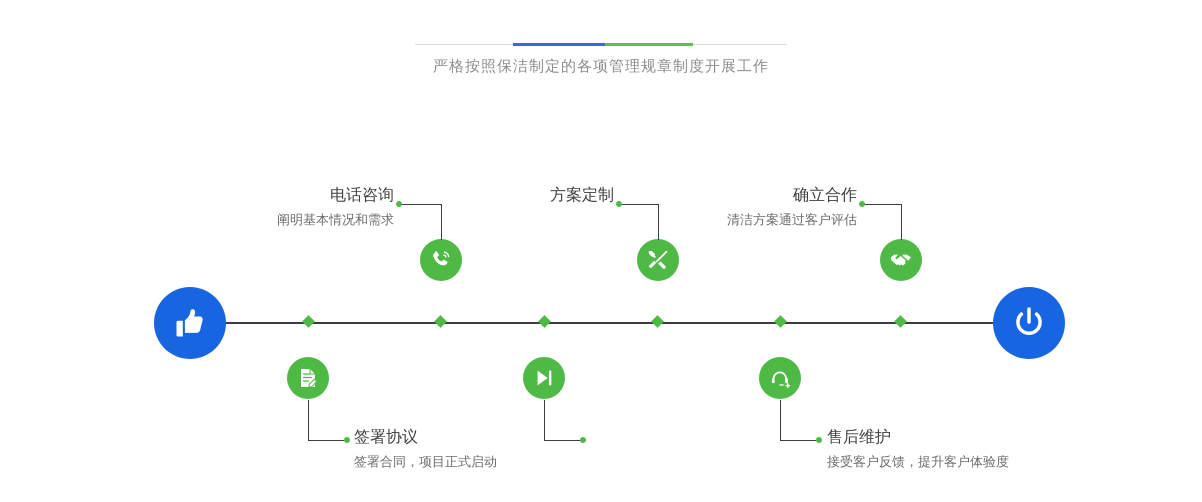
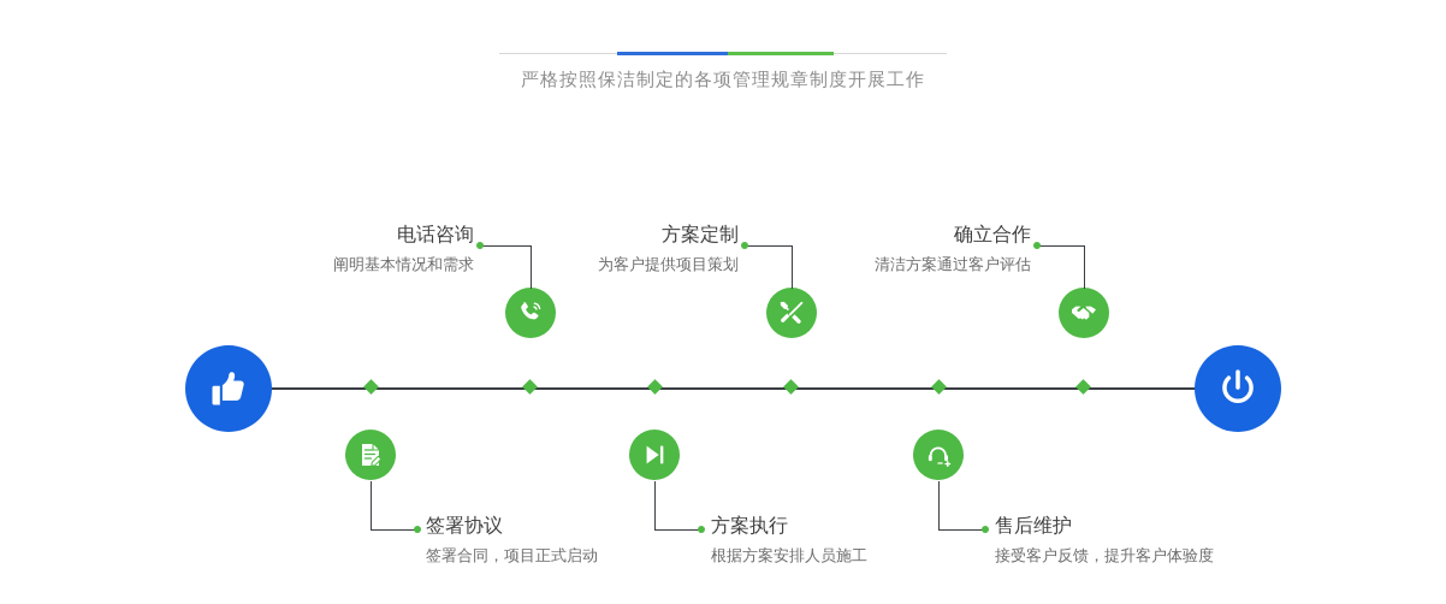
  严格按照保洁制定的各项管理规章制度开展工作
  电话咨询
  阐明基本情况和需求
  签署协议
  签署合同，项目正式启动
  方案定制
+ 为客户提供项目策划
+ 方案执行
+ 根据方案安排人员施工
  确立合作
  清洁方案通过客户评估
  售后维护
  接受客户反馈，提升客户体验度
